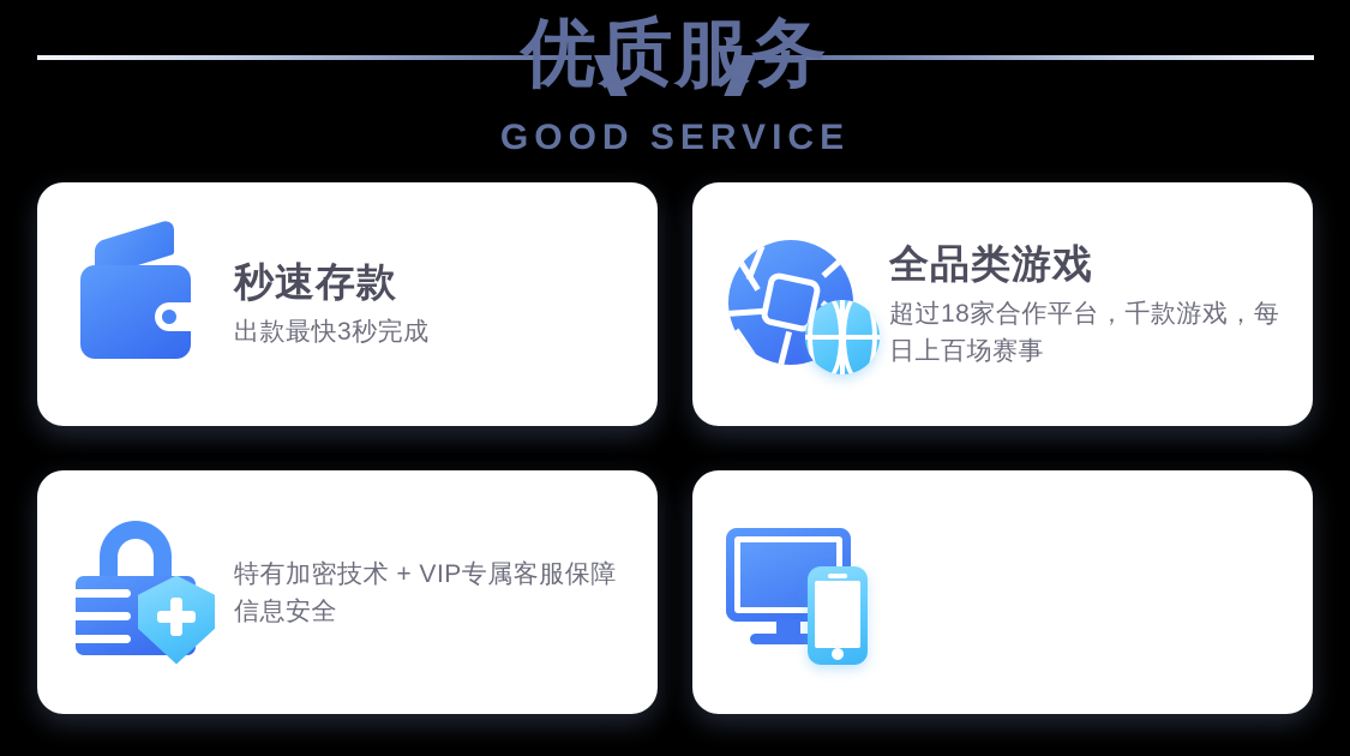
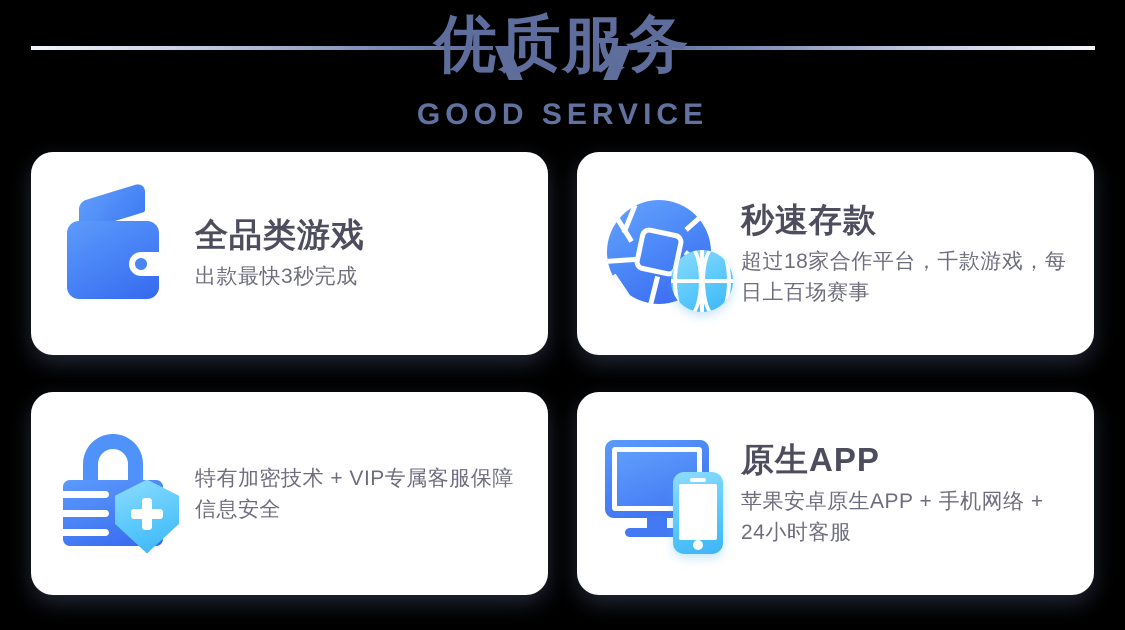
  优质服务
  GOOD SERVICE
- 秒速存款
+ 全品类游戏
  出款最快3秒完成
- 全品类游戏
+ 秒速存款
  超过18家合作平台，千款游戏，每日上百场赛事
  特有加密技术 + VIP专属客服保障信息安全
+ 原生APP
+ 苹果安卓原生APP + 手机网络 + 24小时客服
